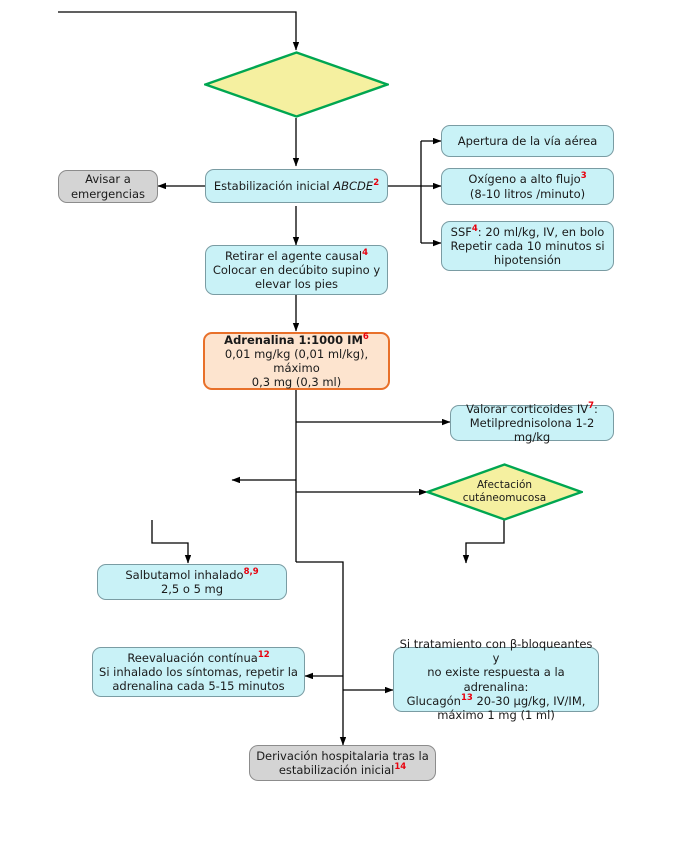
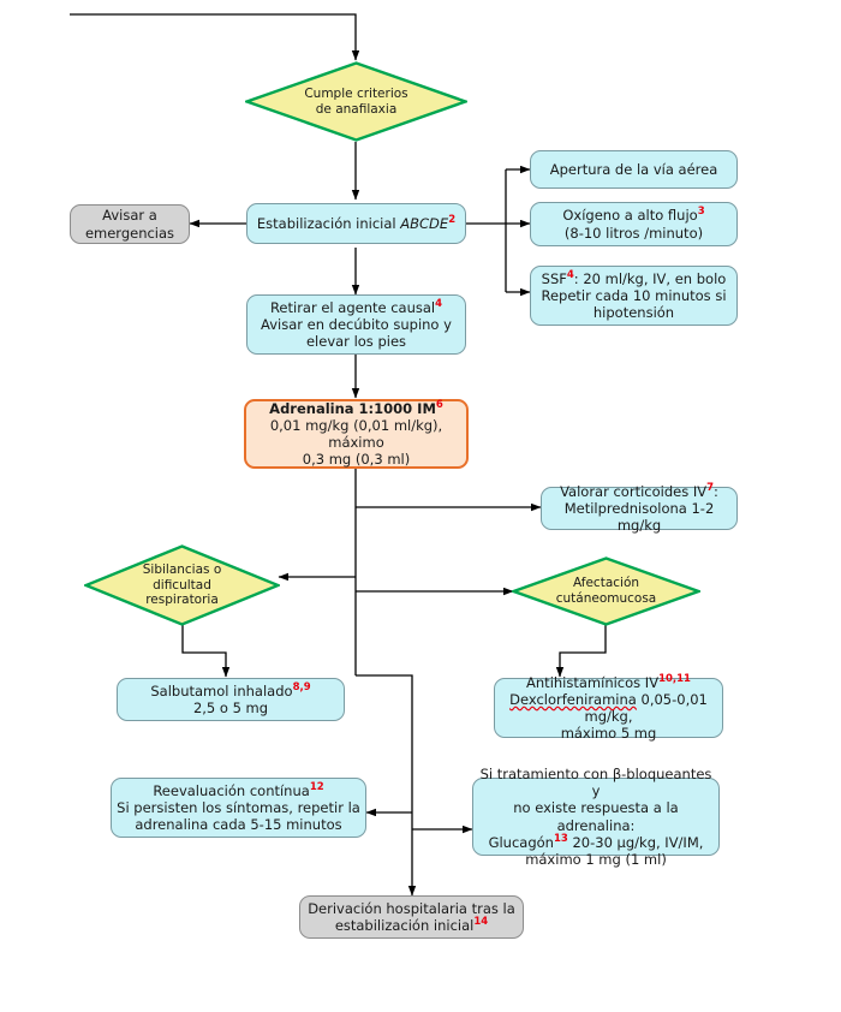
+ Cumple criterios
+ de anafilaxia
  Avisar a
  emergencias
  Estabilización inicial ABCDE2
  Apertura de la vía aérea
  Oxígeno a alto flujo3
  (8-10 litros /minuto)
  SSF4: 20 ml/kg, IV, en bolo
  Repetir cada 10 minutos si
  hipotensión
  Retirar el agente causal4
- Colocar en decúbito supino y
+ Avisar en decúbito supino y
  elevar los pies
  Adrenalina 1:1000 IM6
  0,01 mg/kg (0,01 ml/kg), máximo
  0,3 mg (0,3 ml)
  Valorar corticoides IV7:
  Metilprednisolona 1-2 mg/kg
+ Sibilancias o
+ dificultad
+ respiratoria
  Afectación
  cutáneomucosa
  Salbutamol inhalado8,9
  2,5 o 5 mg
+ Antihistamínicos IV10,11
+ Dexclorfeniramina 0,05-0,01 mg/kg,
+ máximo 5 mg
  Reevaluación contínua12
- Si inhalado los síntomas, repetir la
+ Si persisten los síntomas, repetir la
  adrenalina cada 5-15 minutos
  Si tratamiento con β-bloqueantes y
  no existe respuesta a la adrenalina:
  Glucagón13 20-30 µg/kg, IV/IM,
  máximo 1 mg (1 ml)
  Derivación hospitalaria tras la
  estabilización inicial14
